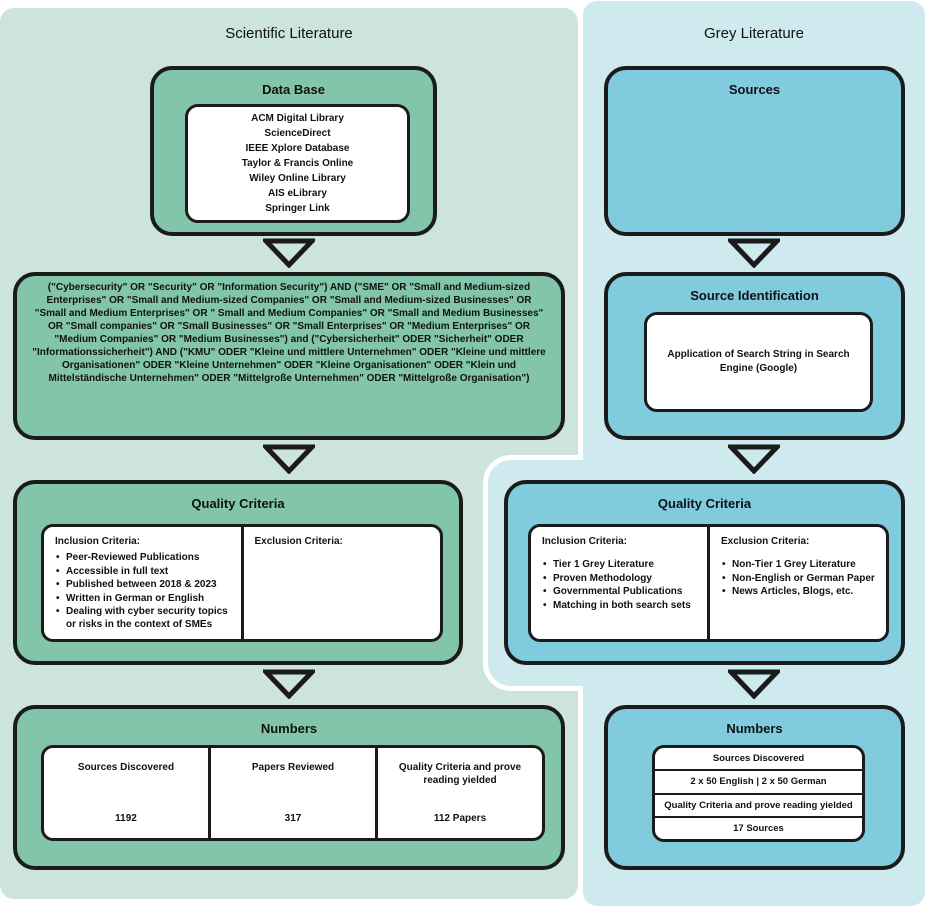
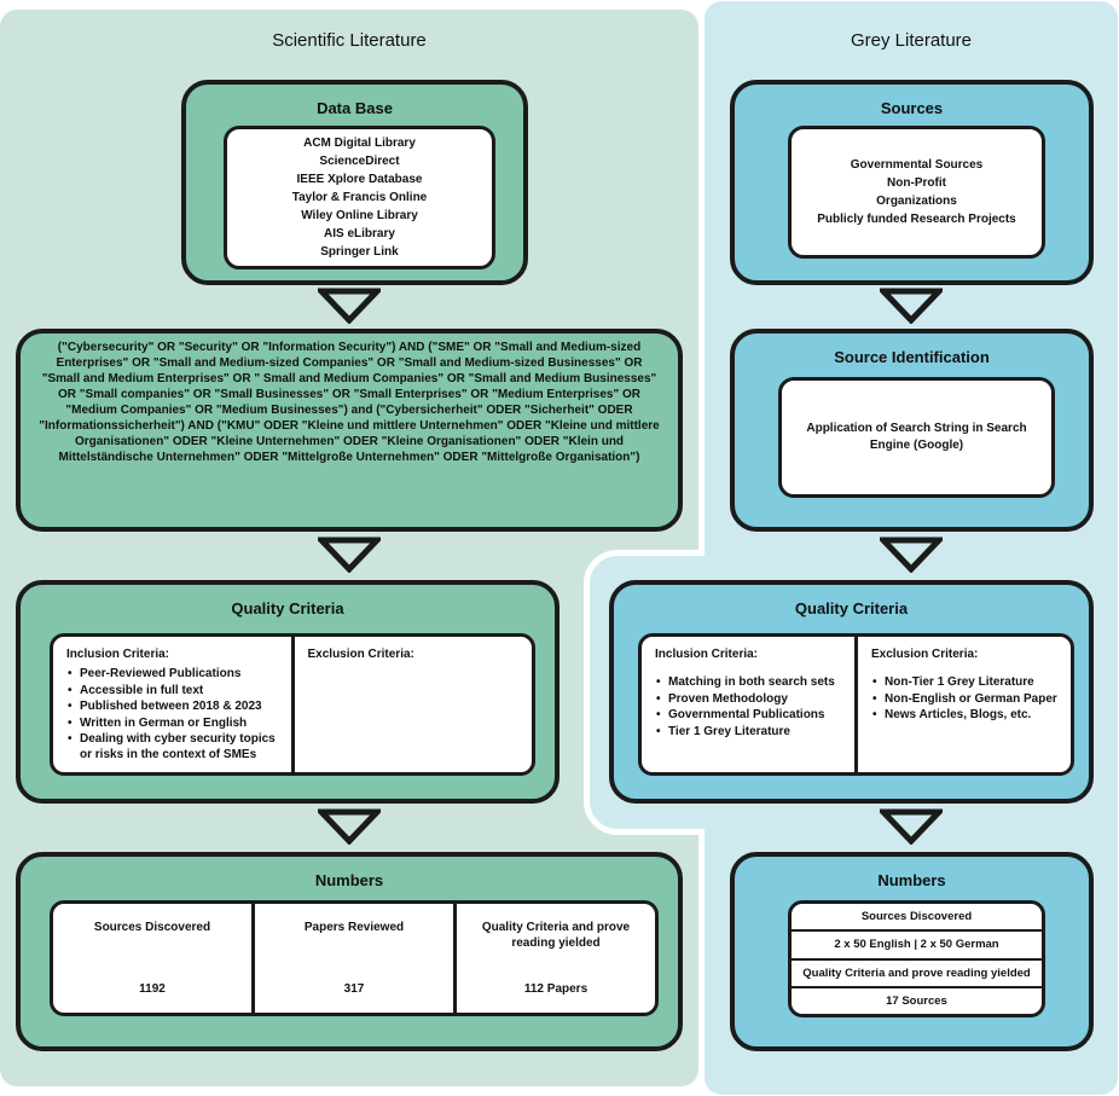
  Scientific Literature
  Grey Literature
  Data Base
  ACM Digital Library
  ScienceDirect
  IEEE Xplore Database
  Taylor & Francis Online
  Wiley Online Library
  AIS eLibrary
  Springer Link
  ("Cybersecurity" OR "Security" OR "Information Security") AND ("SME" OR "Small and Medium-sized Enterprises" OR "Small and Medium-sized Companies" OR "Small and Medium-sized Businesses" OR "Small and Medium Enterprises" OR " Small and Medium Companies" OR "Small and Medium Businesses" OR "Small companies" OR "Small Businesses" OR "Small Enterprises" OR "Medium Enterprises" OR "Medium Companies" OR "Medium Businesses") and ("Cybersicherheit" ODER "Sicherheit" ODER "Informationssicherheit") AND ("KMU" ODER "Kleine und mittlere Unternehmen" ODER "Kleine und mittlere Organisationen" ODER "Kleine Unternehmen" ODER "Kleine Organisationen" ODER "Klein und Mittelständische Unternehmen" ODER "Mittelgroße Unternehmen" ODER "Mittelgroße Organisation")
  Quality Criteria
  Inclusion Criteria:
  Peer-Reviewed Publications
  Accessible in full text
  Published between 2018 & 2023
  Written in German or English
  Dealing with cyber security topics or risks in the context of SMEs
  Exclusion Criteria:
  Numbers
  Sources Discovered
  1192
  Papers Reviewed
  317
  Quality Criteria and prove reading yielded
  112 Papers
  Sources
+ Governmental Sources
+ Non-Profit
+ Organizations
+ Publicly funded Research Projects
  Source Identification
  Application of Search String in Search Engine (Google)
  Quality Criteria
  Inclusion Criteria:
- Tier 1 Grey Literature
+ Matching in both search sets
  Proven Methodology
  Governmental Publications
- Matching in both search sets
+ Tier 1 Grey Literature
  Exclusion Criteria:
  Non-Tier 1 Grey Literature
  Non-English or German Paper
  News Articles, Blogs, etc.
  Numbers
  Sources Discovered
  2 x 50 English | 2 x 50 German
  Quality Criteria and prove reading yielded
  17 Sources
